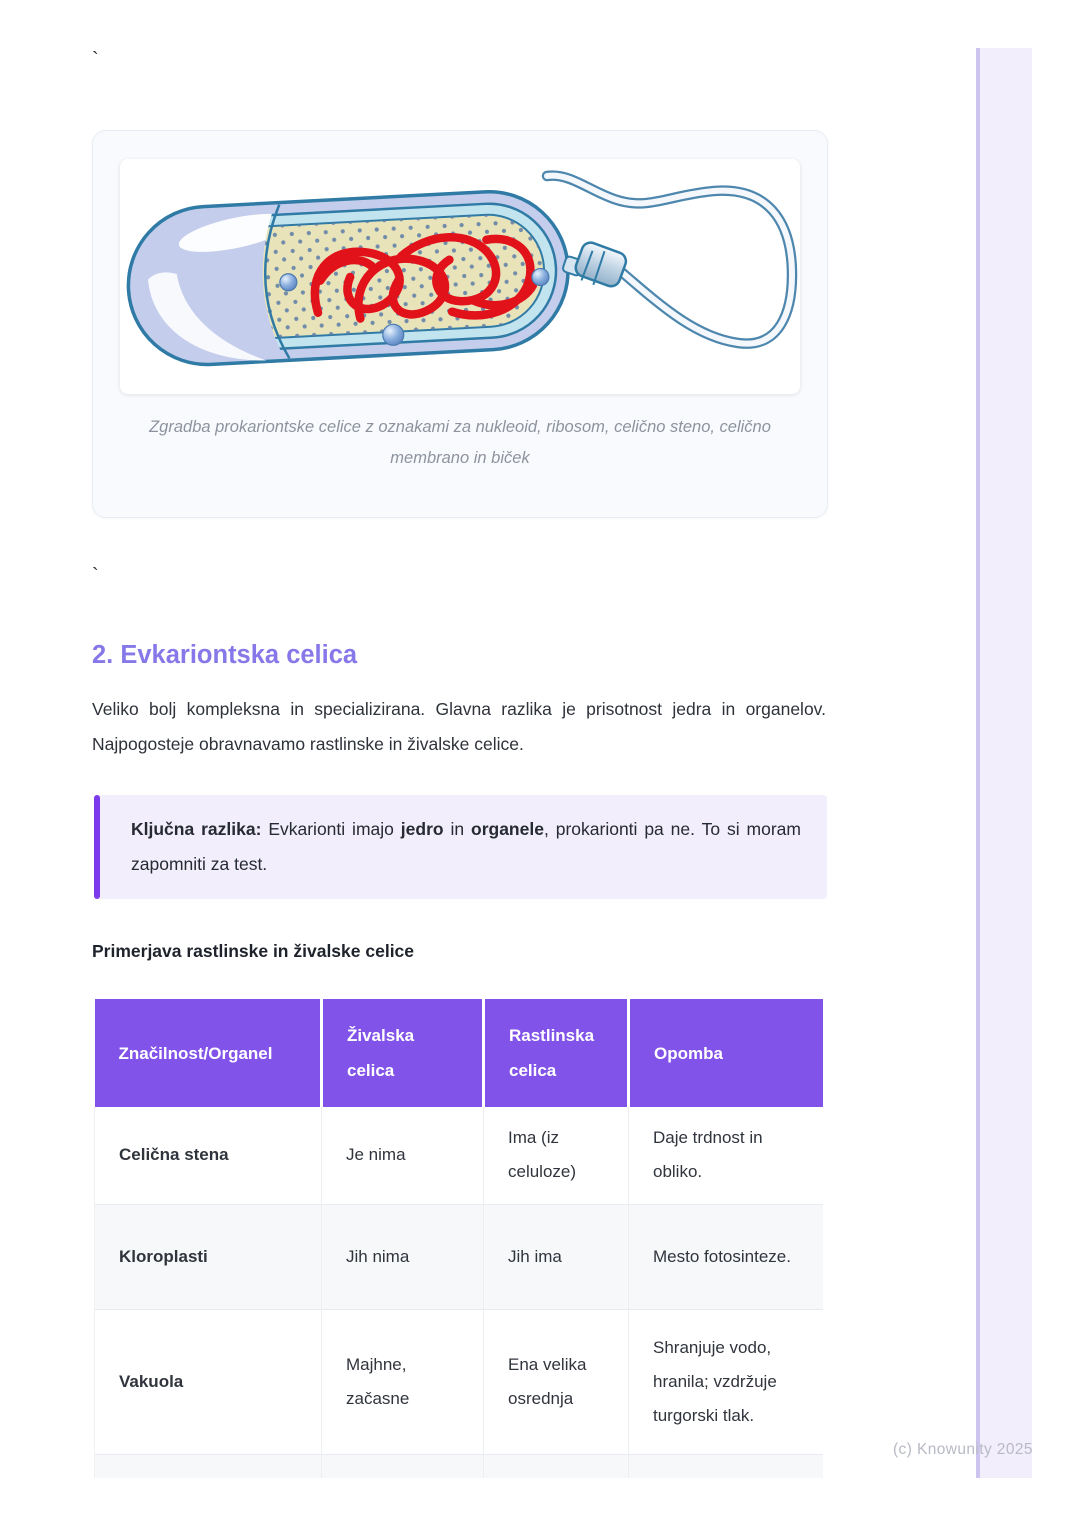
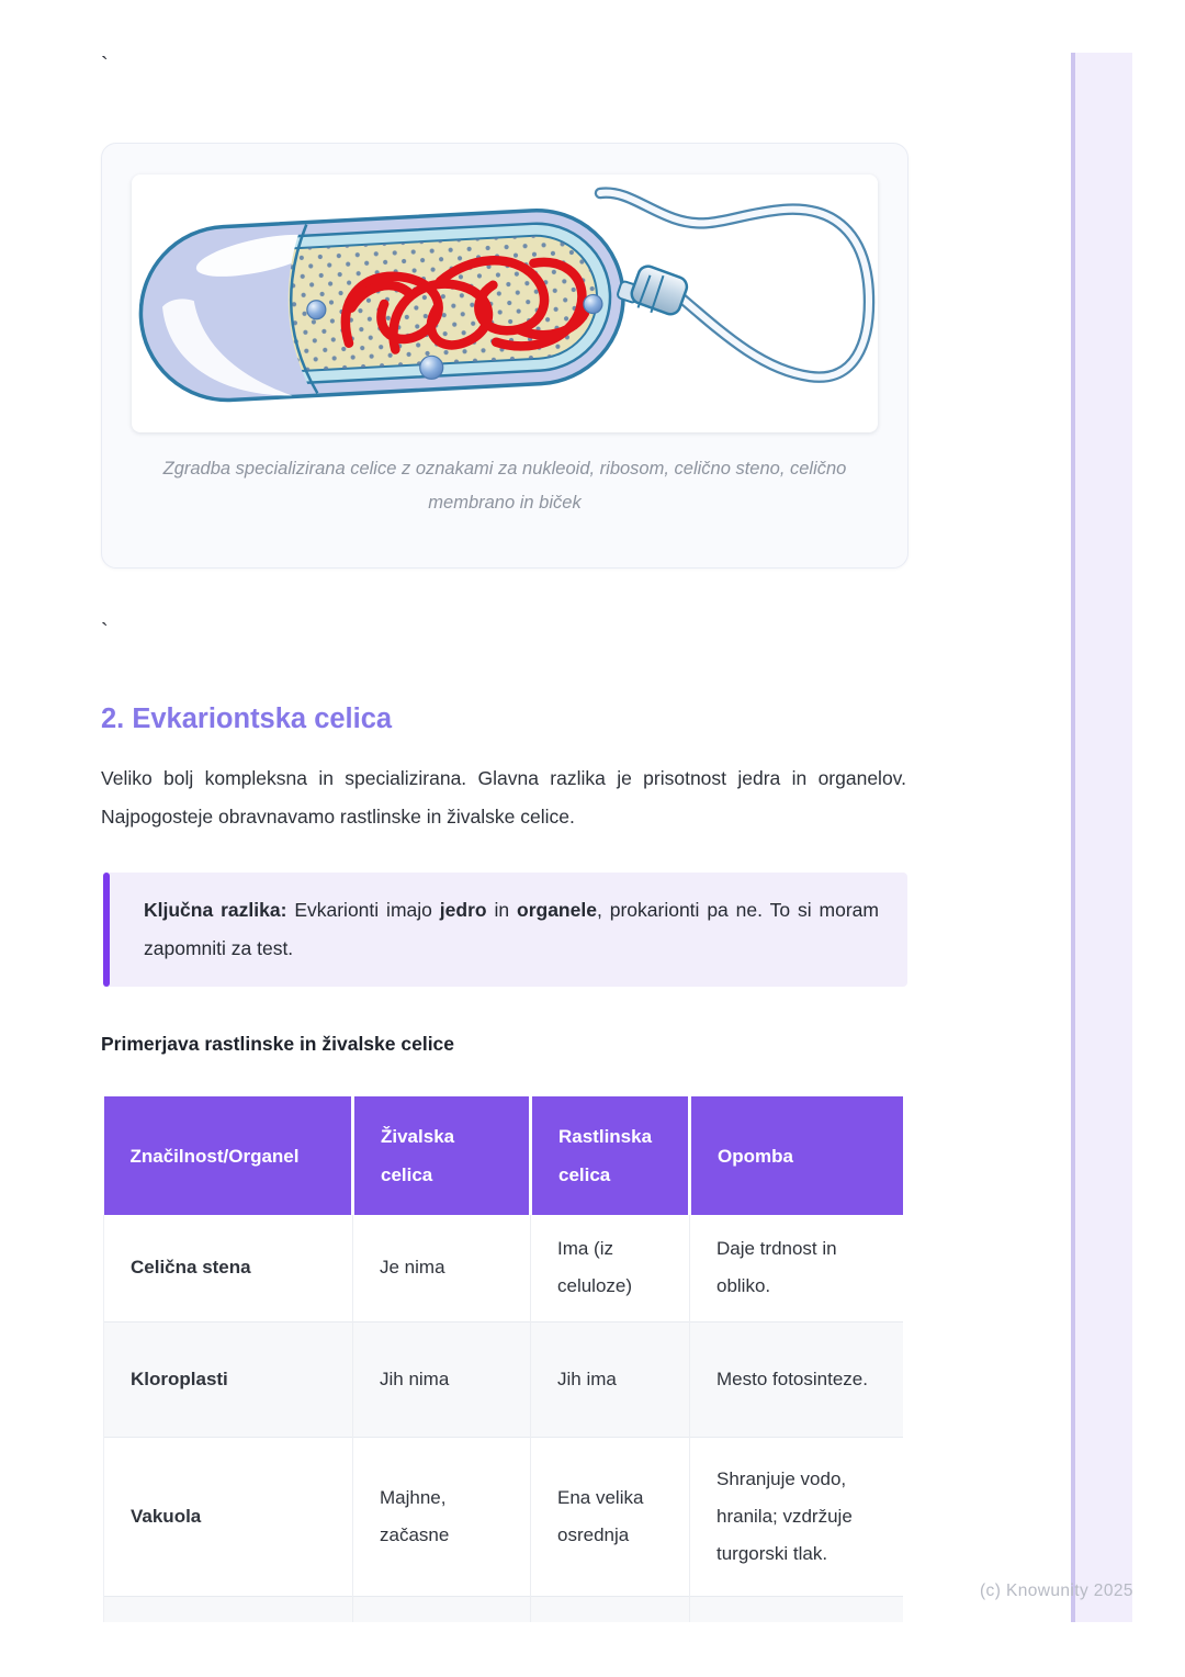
  `
- Zgradba prokariontske celice z oznakami za nukleoid, ribosom, celično steno, celično membrano in biček
+ Zgradba specializirana celice z oznakami za nukleoid, ribosom, celično steno, celično membrano in biček
  `
  2. Evkariontska celica
  Veliko bolj kompleksna in specializirana. Glavna razlika je prisotnost jedra in organelov. Najpogosteje obravnavamo rastlinske in živalske celice.
  Ključna razlika: Evkarionti imajo jedro in organele, prokarionti pa ne. To si moram zapomniti za test.
  Primerjava rastlinske in živalske celice
  Značilnost/Organel	Živalska celica	Rastlinska celica	Opomba
  Celična stena	Je nima	Ima (iz celuloze)	Daje trdnost in obliko.
  Kloroplasti	Jih nima	Jih ima	Mesto fotosinteze.
  Vakuola	Majhne, začasne	Ena velika osrednja	Shranjuje vodo, hranila; vzdržuje turgorski tlak.
  (c) Knowunity 2025
